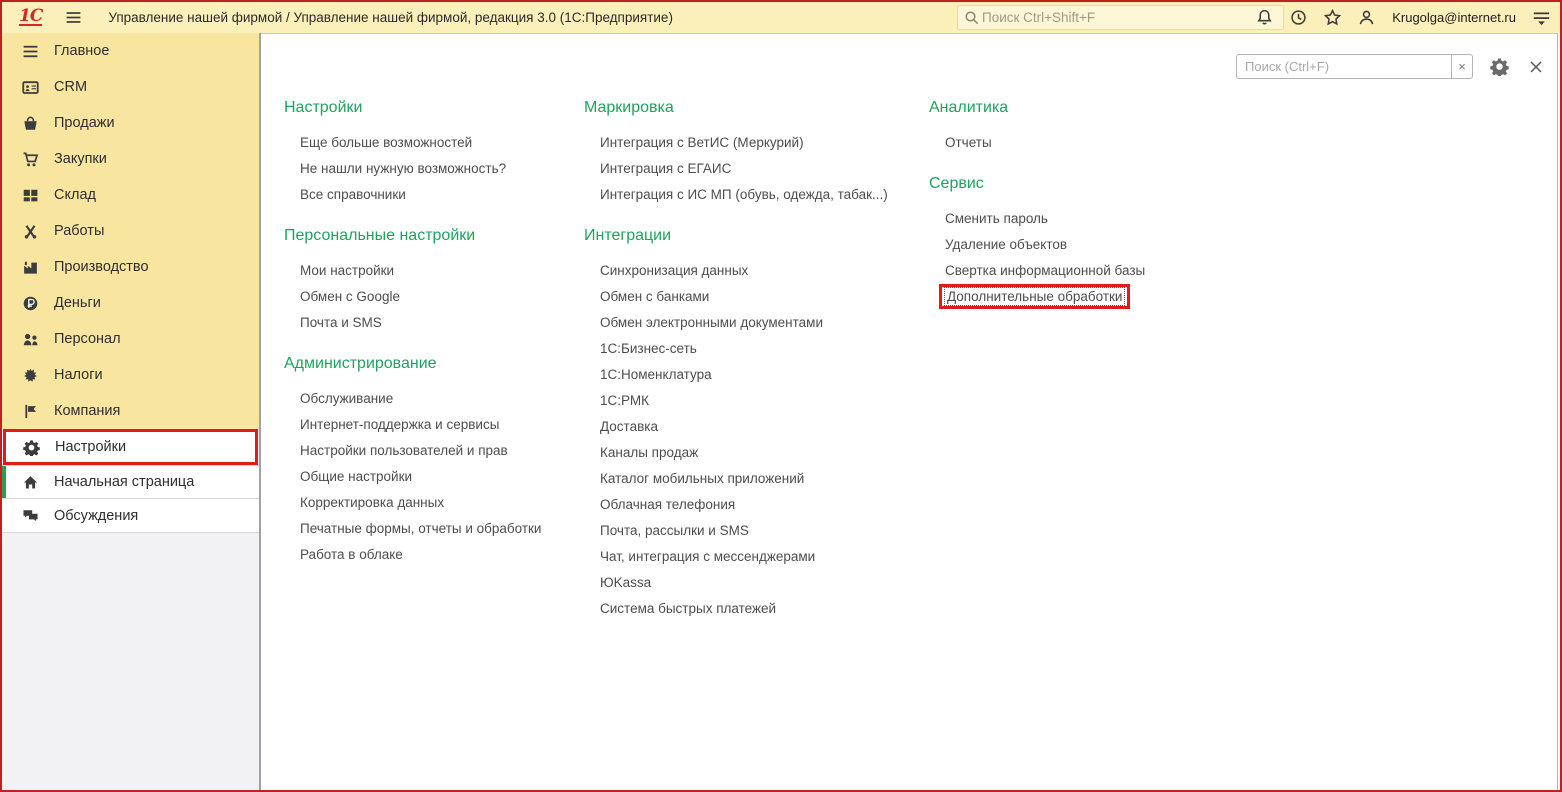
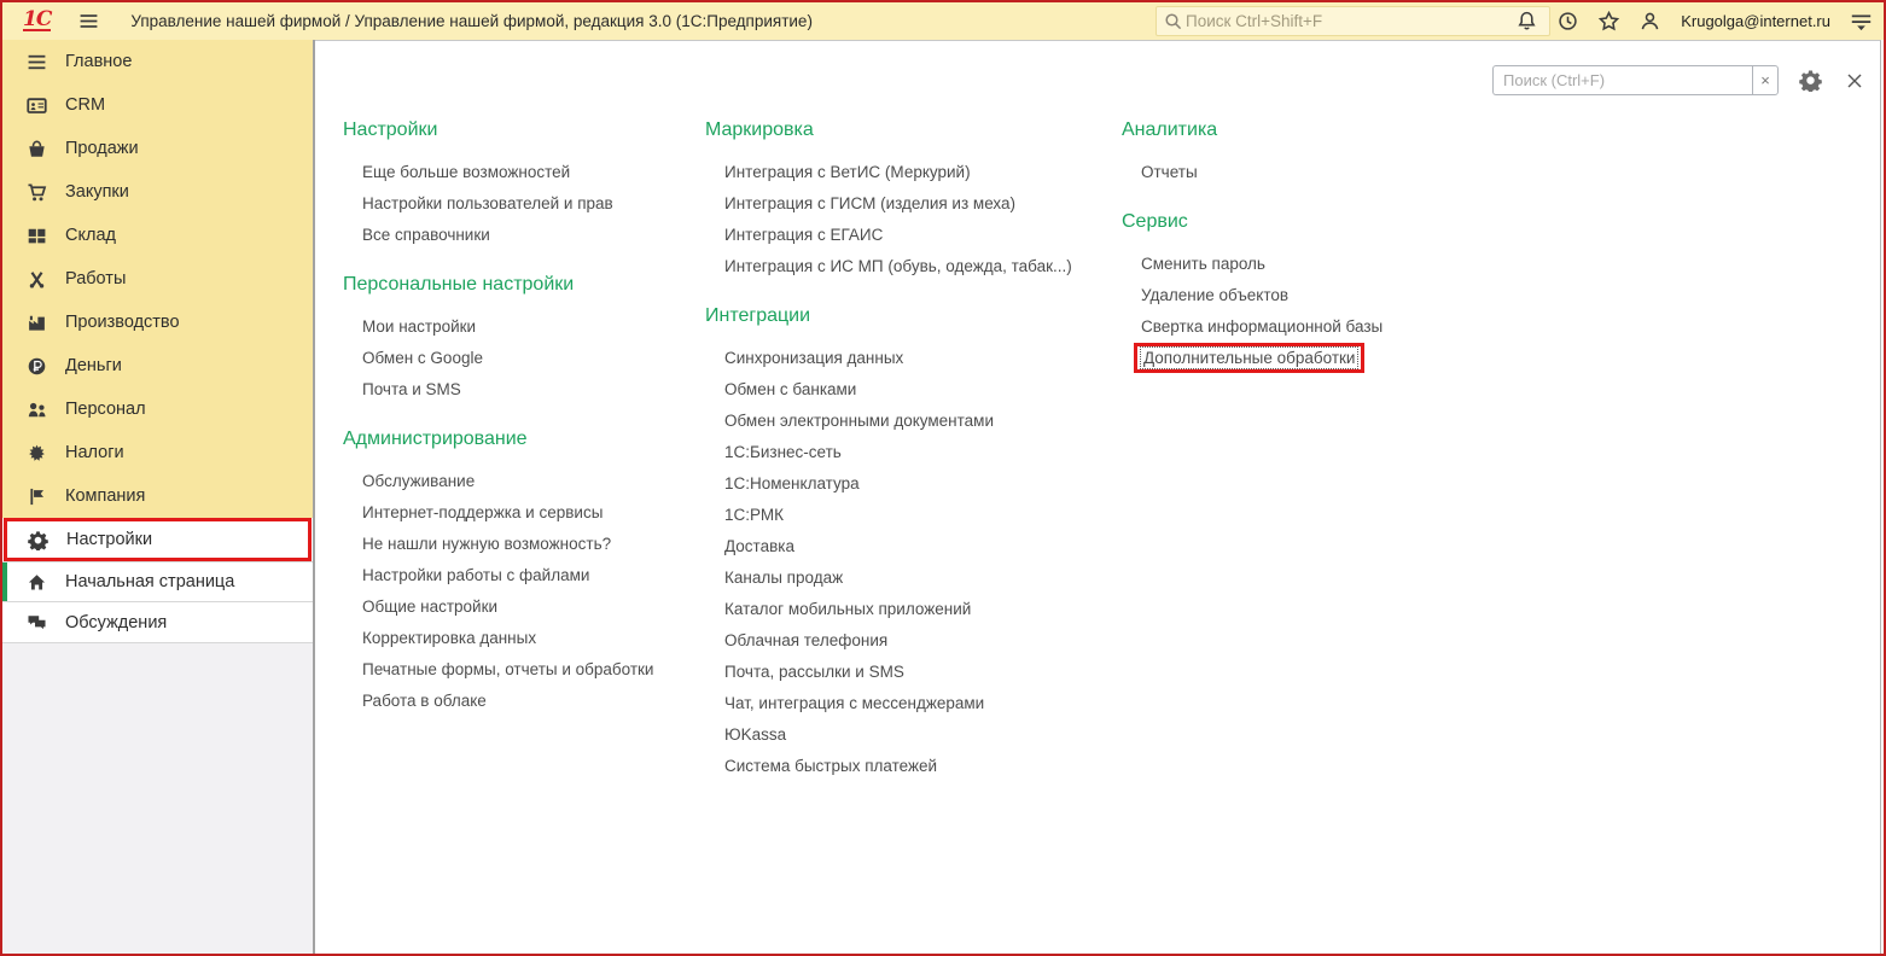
  1С
  Управление нашей фирмой / Управление нашей фирмой, редакция 3.0 (1С:Предприятие)
  Поиск Ctrl+Shift+F
  Krugolga@internet.ru
  Главное
  CRM
  Продажи
  Закупки
  Склад
  Работы
  Производство
  Деньги
  Персонал
  Налоги
  Компания
  Настройки
  Начальная страница
  Обсуждения
  Поиск (Ctrl+F)
  ×
  Настройки
  Еще больше возможностей
- Не нашли нужную возможность?
+ Настройки пользователей и прав
  Все справочники
  Персональные настройки
  Мои настройки
  Обмен с Google
  Почта и SMS
  Администрирование
  Обслуживание
  Интернет-поддержка и сервисы
- Настройки пользователей и прав
+ Не нашли нужную возможность?
+ Настройки работы с файлами
  Общие настройки
  Корректировка данных
  Печатные формы, отчеты и обработки
  Работа в облаке
  Маркировка
  Интеграция с ВетИС (Меркурий)
+ Интеграция с ГИСМ (изделия из меха)
  Интеграция с ЕГАИС
  Интеграция с ИС МП (обувь, одежда, табак...)
  Интеграции
  Синхронизация данных
  Обмен с банками
  Обмен электронными документами
  1С:Бизнес-сеть
  1С:Номенклатура
  1С:РМК
  Доставка
  Каналы продаж
  Каталог мобильных приложений
  Облачная телефония
  Почта, рассылки и SMS
  Чат, интеграция с мессенджерами
  ЮKassa
  Система быстрых платежей
  Аналитика
  Отчеты
  Сервис
  Сменить пароль
  Удаление объектов
  Свертка информационной базы
  Дополнительные обработки
